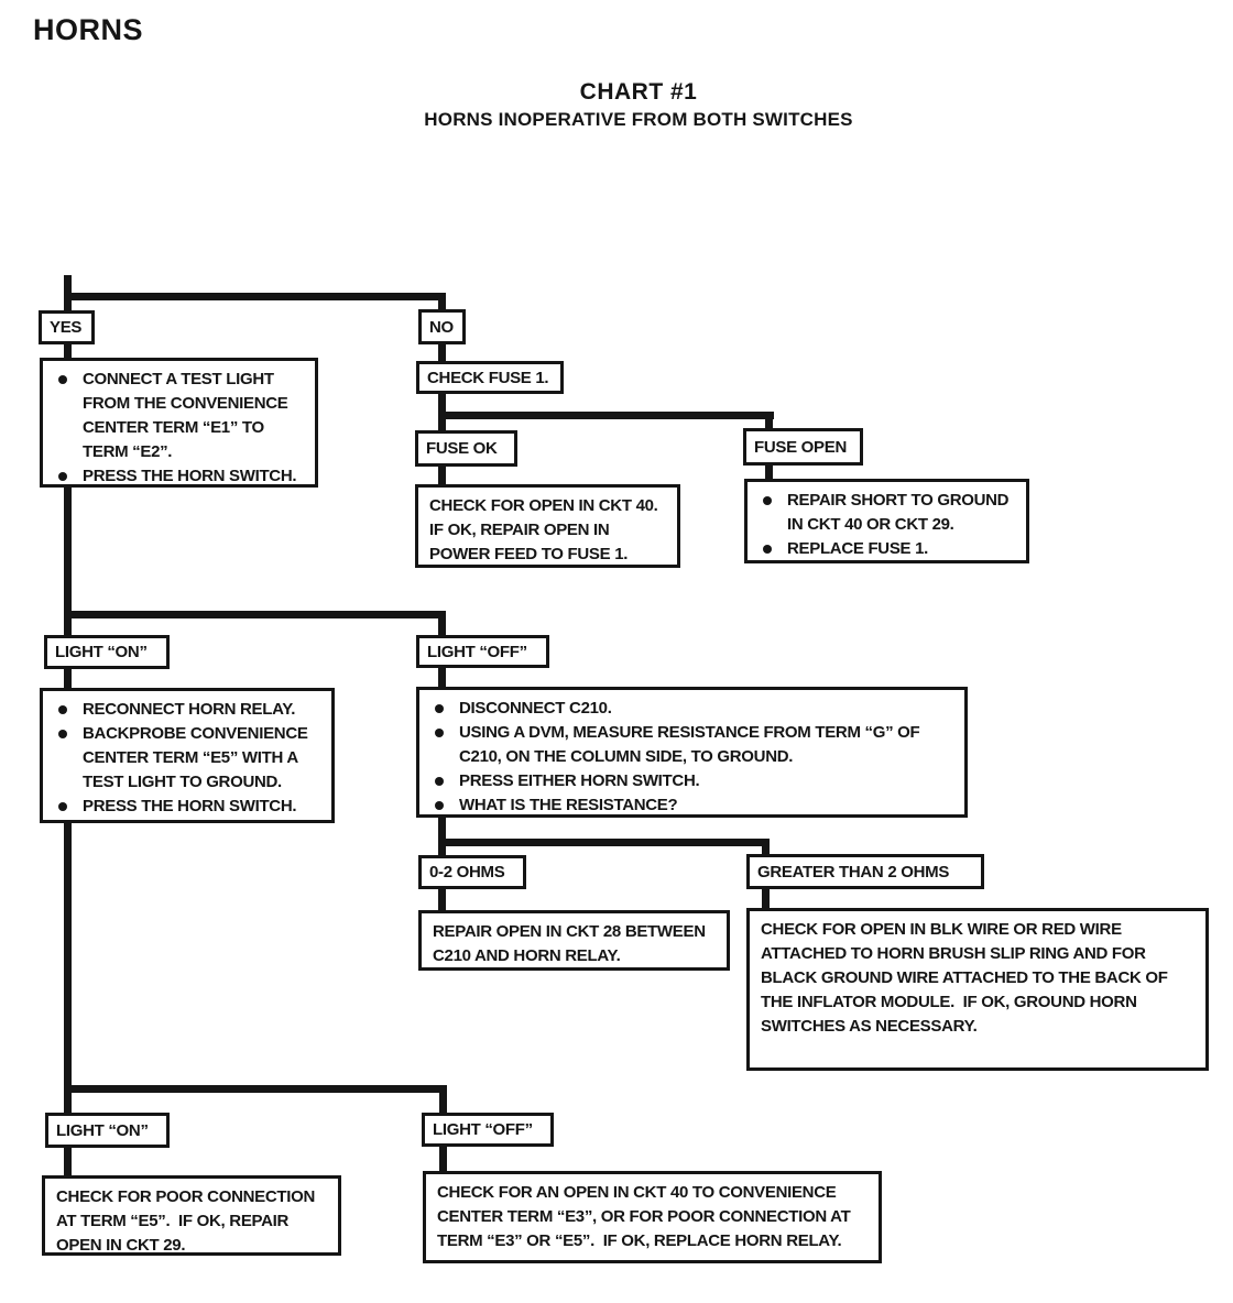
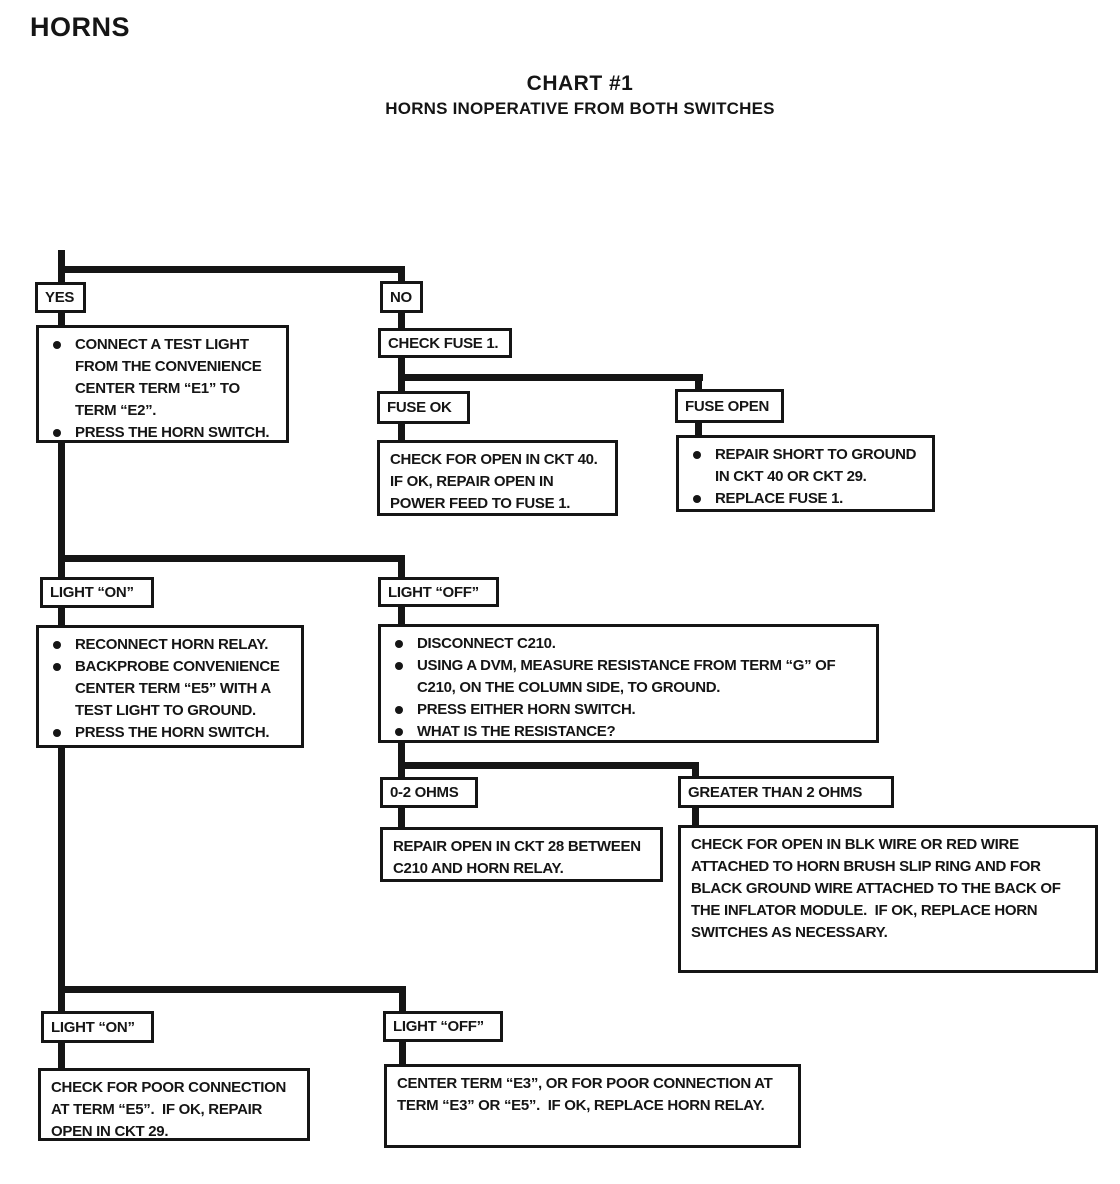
  HORNS
  CHART #1
  HORNS INOPERATIVE FROM BOTH SWITCHES
  YES
  NO
  CONNECT A TEST LIGHT FROM THE CONVENIENCE CENTER TERM “E1” TO TERM “E2”.
  PRESS THE HORN SWITCH.
  CHECK FUSE 1.
  FUSE OK
  FUSE OPEN
  CHECK FOR OPEN IN CKT 40.
  IF OK, REPAIR OPEN IN
  POWER FEED TO FUSE 1.
  REPAIR SHORT TO GROUND IN CKT 40 OR CKT 29.
  REPLACE FUSE 1.
  LIGHT “ON”
  LIGHT “OFF”
  RECONNECT HORN RELAY.
  BACKPROBE CONVENIENCE CENTER TERM “E5” WITH A TEST LIGHT TO GROUND.
  PRESS THE HORN SWITCH.
  DISCONNECT C210.
  USING A DVM, MEASURE RESISTANCE FROM TERM “G” OF C210, ON THE COLUMN SIDE, TO GROUND.
  PRESS EITHER HORN SWITCH.
  WHAT IS THE RESISTANCE?
  0-2 OHMS
  GREATER THAN 2 OHMS
  REPAIR OPEN IN CKT 28 BETWEEN
  C210 AND HORN RELAY.
  CHECK FOR OPEN IN BLK WIRE OR RED WIRE
  ATTACHED TO HORN BRUSH SLIP RING AND FOR
  BLACK GROUND WIRE ATTACHED TO THE BACK OF
- THE INFLATOR MODULE. IF OK, GROUND HORN
+ THE INFLATOR MODULE. IF OK, REPLACE HORN
  SWITCHES AS NECESSARY.
  LIGHT “ON”
  LIGHT “OFF”
  CHECK FOR POOR CONNECTION
  AT TERM “E5”. IF OK, REPAIR
  OPEN IN CKT 29.
- CHECK FOR AN OPEN IN CKT 40 TO CONVENIENCE
  CENTER TERM “E3”, OR FOR POOR CONNECTION AT
  TERM “E3” OR “E5”. IF OK, REPLACE HORN RELAY.
